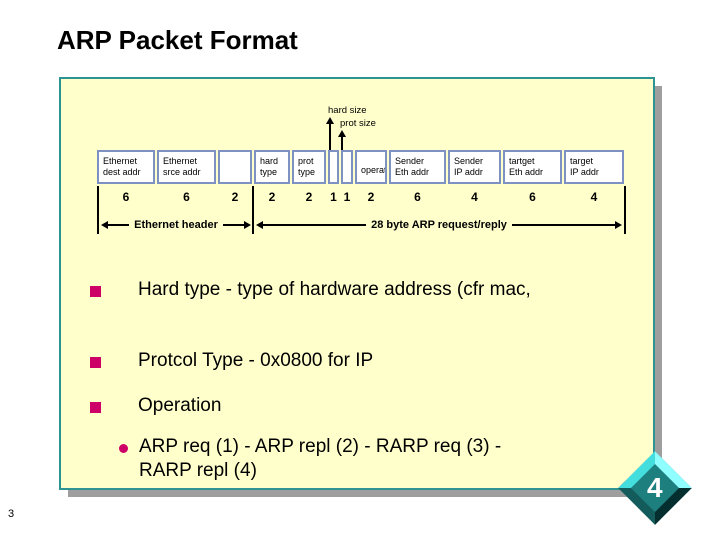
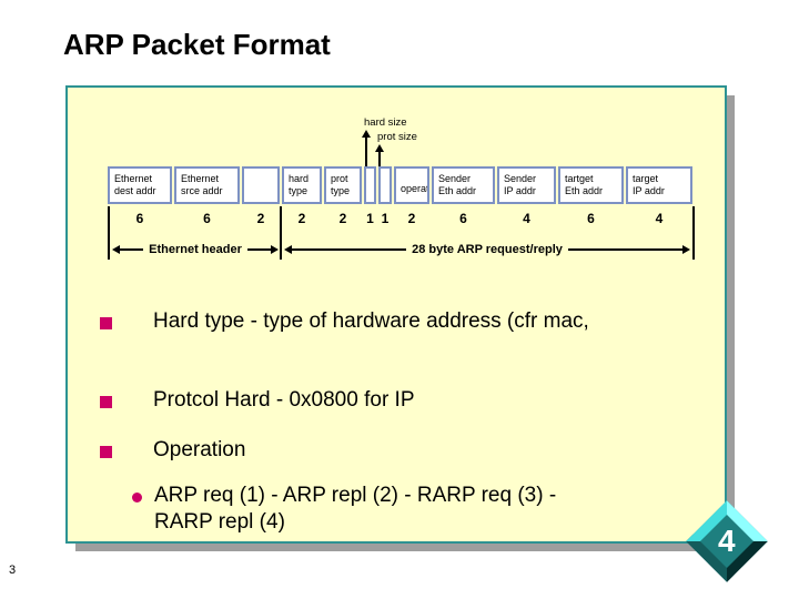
  ARP Packet Format
  hard size
  prot size
  Ethernet
  dest addr
  Ethernet
  srce addr
  hard
  type
  prot
  type
  opera
  Sender
  Eth addr
  Sender
  IP addr
  tartget
  Eth addr
  target
  IP addr
  6
  6
  2
  2
  2
  1
  1
  2
  6
  4
  6
  4
  Ethernet header
  28 byte ARP request/reply
  Hard type - type of hardware address (cfr mac,
- Protcol Type - 0x0800 for IP
+ Protcol Hard - 0x0800 for IP
  Operation
  ARP req (1) - ARP repl (2) - RARP req (3) -
  RARP repl (4)
  3
